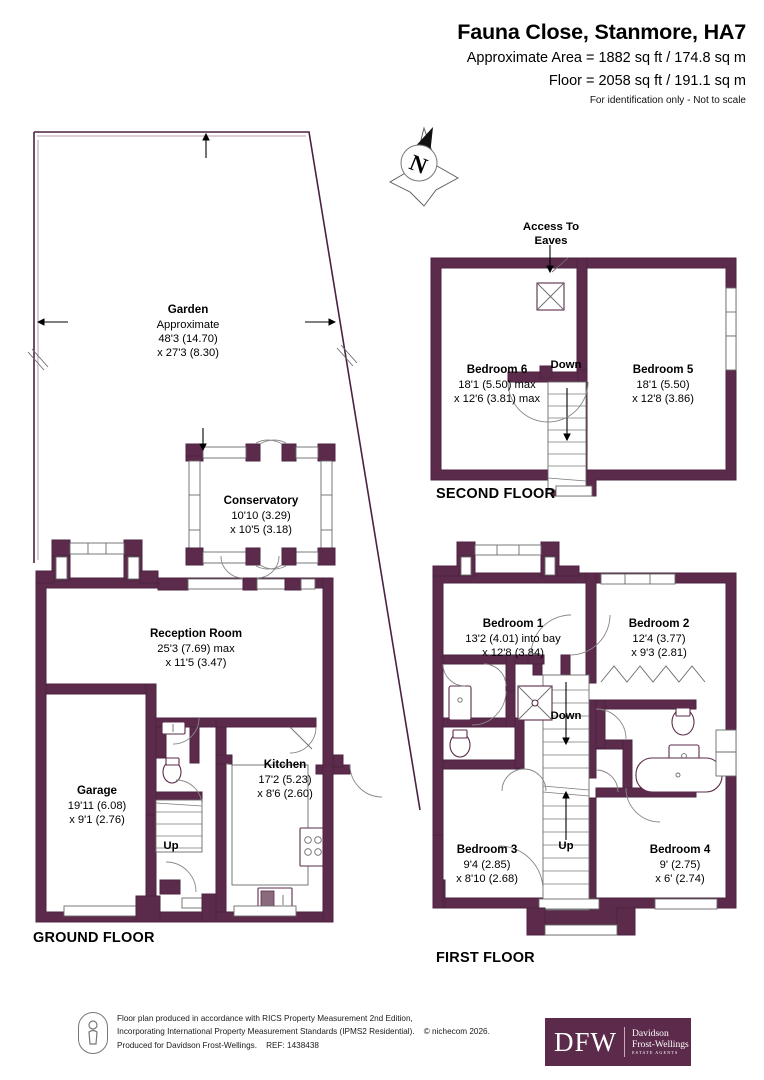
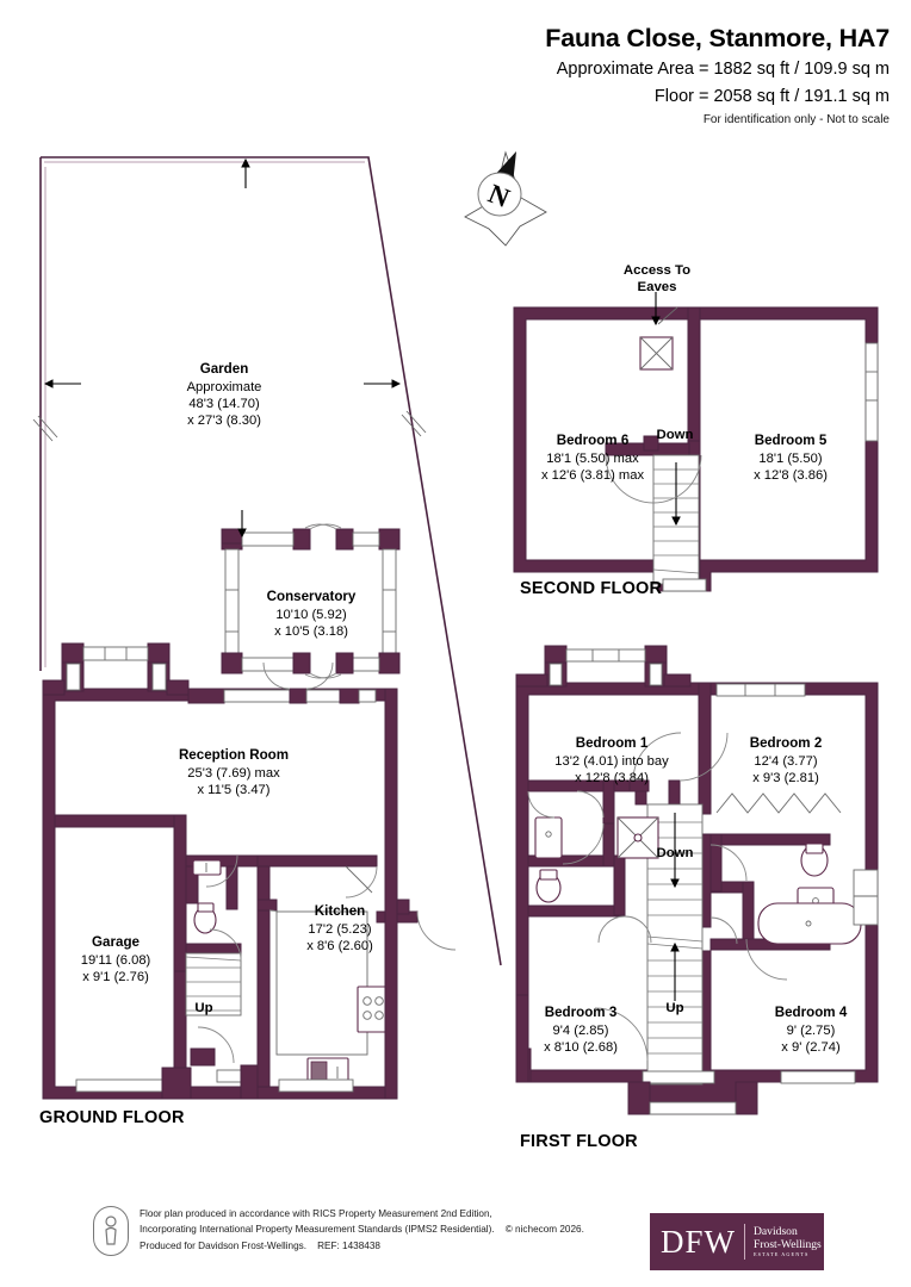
  Fauna Close, Stanmore, HA7
- Approximate Area = 1882 sq ft / 174.8 sq m
+ Approximate Area = 1882 sq ft / 109.9 sq m
  Floor = 2058 sq ft / 191.1 sq m
  For identification only - Not to scale
  Garden
  Approximate
  48'3 (14.70)
  x 27'3 (8.30)
  Conservatory
- 10'10 (3.29)
+ 10'10 (5.92)
  x 10'5 (3.18)
  Reception Room
  25'3 (7.69) max
  x 11'5 (3.47)
  Garage
  19'11 (6.08)
  x 9'1 (2.76)
  Kitchen
  17'2 (5.23)
  x 8'6 (2.60)
  Bedroom 1
  13'2 (4.01) into bay
  x 12'8 (3.84)
  Bedroom 2
  12'4 (3.77)
  x 9'3 (2.81)
  Bedroom 3
  9'4 (2.85)
  x 8'10 (2.68)
  Bedroom 4
  9' (2.75)
- x 6' (2.74)
+ x 9' (2.74)
  Bedroom 5
  18'1 (5.50)
  x 12'8 (3.86)
  Bedroom 6
  18'1 (5.50) max
  x 12'6 (3.81) max
  Access To
  Eaves
  Down
  Down
  Up
  Up
  GROUND FLOOR
  FIRST FLOOR
  SECOND FLOOR
  Floor plan produced in accordance with RICS Property Measurement 2nd Edition,
  Incorporating International Property Measurement Standards (IPMS2 Residential). © nichecom 2026.
  Produced for Davidson Frost-Wellings. REF: 1438438
  DFW
  Davidson
  Frost-Wellings
